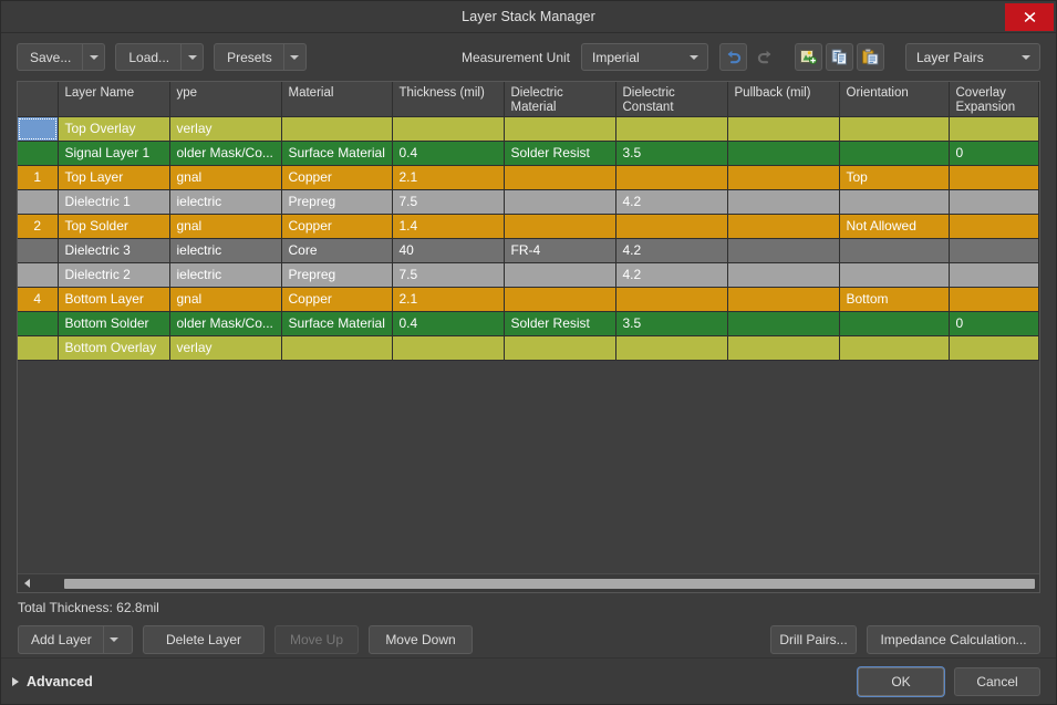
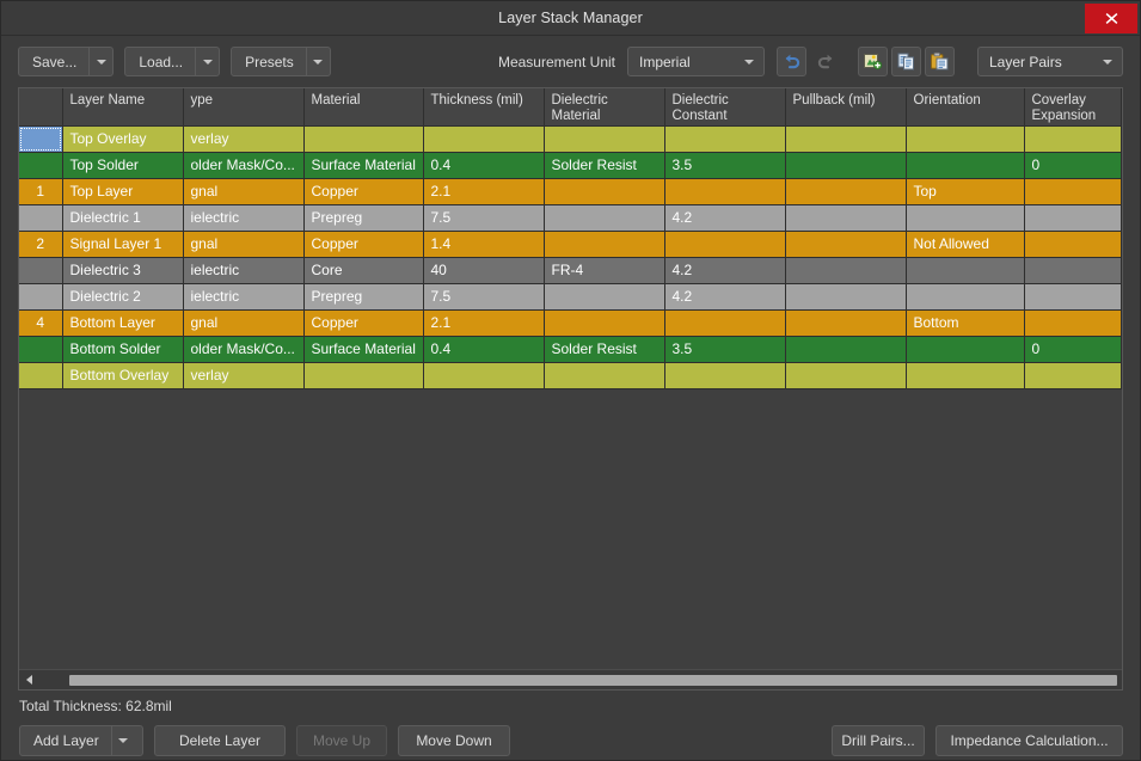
  Layer Stack Manager
  Save...
  Load...
  Presets
  Measurement Unit
  Imperial
  Layer Pairs
  	Layer Name	ype	Material	Thickness (mil)	DielectricMaterial	DielectricConstant	Pullback (mil)	Orientation	CoverlayExpansion
  	Top Overlay	verlay
- 	Signal Layer 1	older Mask/Co...	Surface Material	0.4	Solder Resist	3.5			0
+ 	Top Solder	older Mask/Co...	Surface Material	0.4	Solder Resist	3.5			0
  1	Top Layer	gnal	Copper	2.1				Top
  	Dielectric 1	ielectric	Prepreg	7.5		4.2
- 2	Top Solder	gnal	Copper	1.4				Not Allowed
+ 2	Signal Layer 1	gnal	Copper	1.4				Not Allowed
  	Dielectric 3	ielectric	Core	40	FR-4	4.2
  	Dielectric 2	ielectric	Prepreg	7.5		4.2
  4	Bottom Layer	gnal	Copper	2.1				Bottom
  	Bottom Solder	older Mask/Co...	Surface Material	0.4	Solder Resist	3.5			0
  	Bottom Overlay	verlay
  Total Thickness: 62.8mil
  Add Layer
  Delete Layer
  Move Up
  Move Down
  Drill Pairs...
  Impedance Calculation...
- Advanced
- OK
- Cancel
